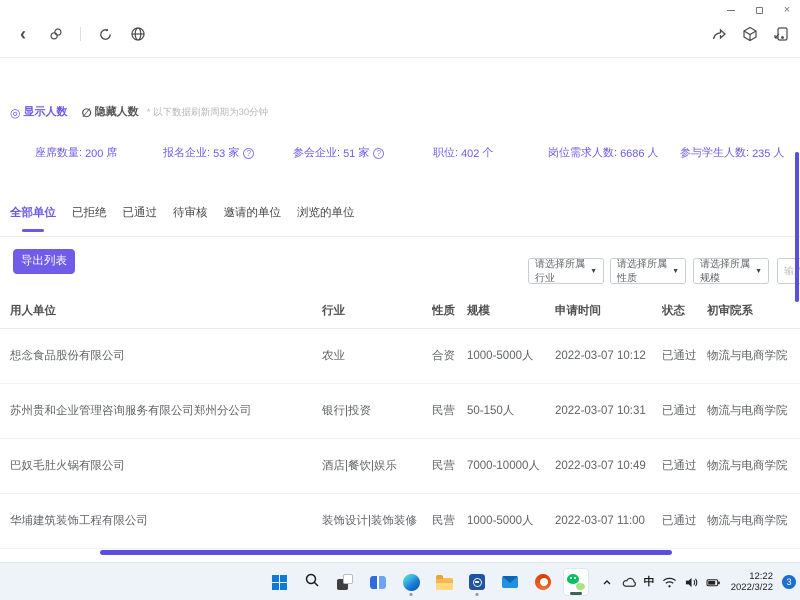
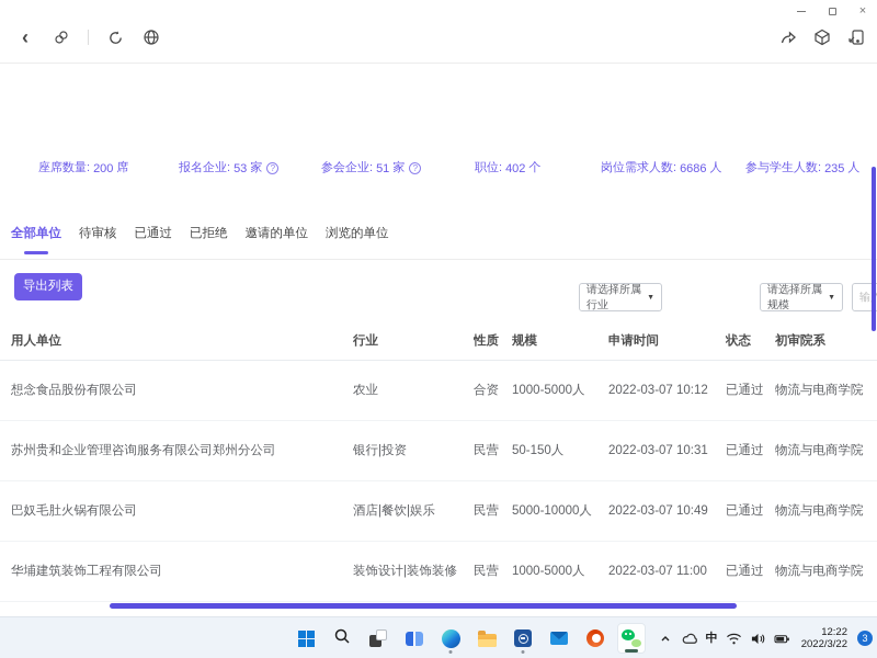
  ×
  ‹
- ◎
- 显示人数
- ∅
- 隐藏人数
- * 以下数据刷新周期为30分钟
  座席数量:
  200
  席
  报名企业:
  53
  家
  ?
  参会企业:
  51
  家
  ?
  职位:
  402
  个
  岗位需求人数:
  6686
  人
  参与学生人数:
  235
  人
  全部单位
- 已拒绝
+ 待审核
  已通过
- 待审核
+ 已拒绝
  邀请的单位
  浏览的单位
  导出列表
  请选择所属行业
- 请选择所属性质
  请选择所属规模
  输入
  用人单位
  行业
  性质
  规模
  申请时间
  状态
  初审院系
  想念食品股份有限公司
  农业
  合资
  1000-5000人
  2022-03-07 10:12
  已通过
  物流与电商学院
  苏州贵和企业管理咨询服务有限公司郑州分公司
  银行|投资
  民营
  50-150人
  2022-03-07 10:31
  已通过
  物流与电商学院
  巴奴毛肚火锅有限公司
  酒店|餐饮|娱乐
  民营
- 7000-10000人
+ 5000-10000人
  2022-03-07 10:49
  已通过
  物流与电商学院
  华埔建筑装饰工程有限公司
  装饰设计|装饰装修
  民营
  1000-5000人
  2022-03-07 11:00
  已通过
  物流与电商学院
  中
  12:22
  2022/3/22
  3
